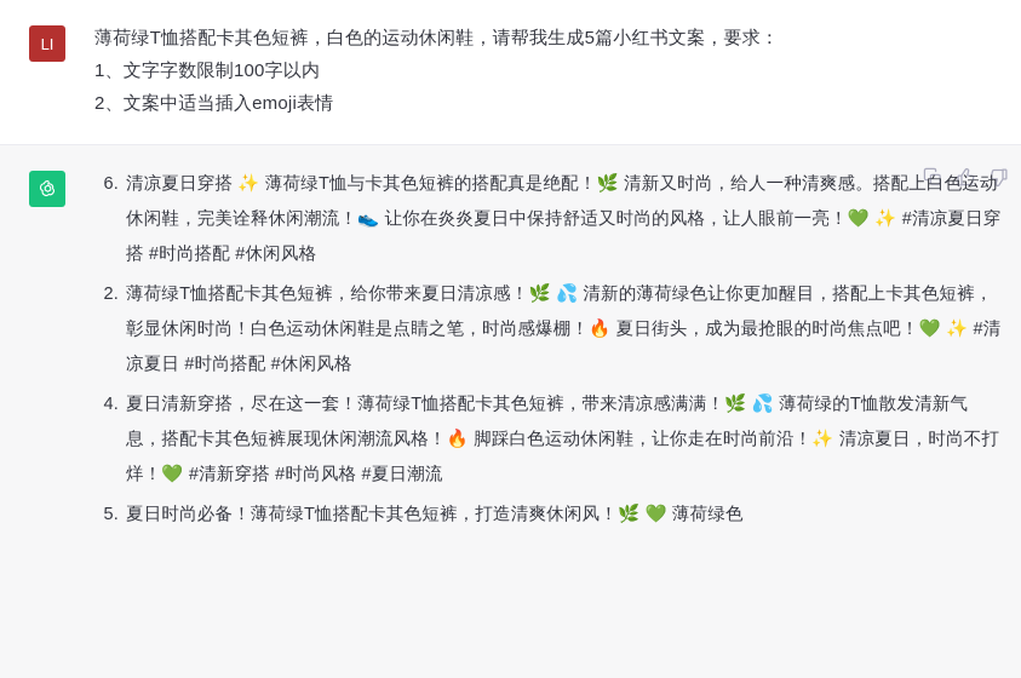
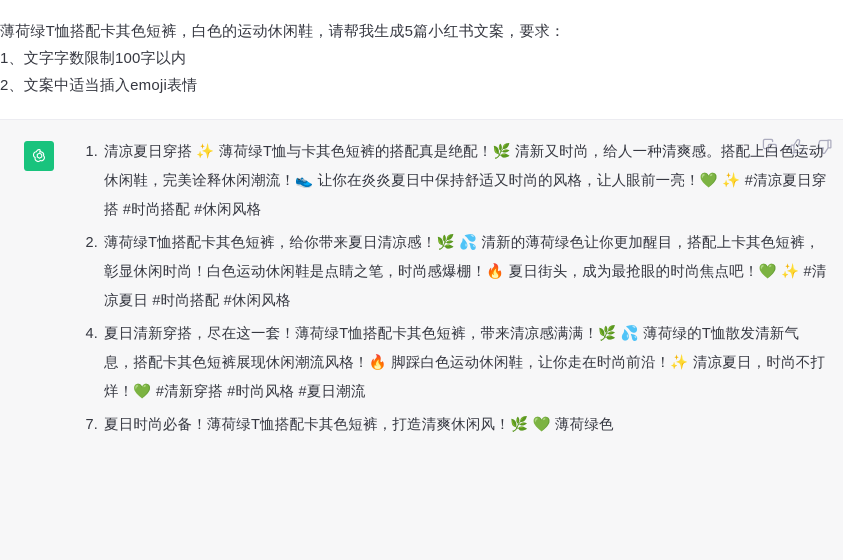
- LI
  薄荷绿T恤搭配卡其色短裤，白色的运动休闲鞋，请帮我生成5篇小红书文案，要求：
  1、文字字数限制100字以内
  2、文案中适当插入emoji表情
- 6.
+ 1.
  清凉夏日穿搭 ✨ 薄荷绿T恤与卡其色短裤的搭配真是绝配！🌿 清新又时尚，给人一种清爽感。搭配上白色运动休闲鞋，完美诠释休闲潮流！👟 让你在炎炎夏日中保持舒适又时尚的风格，让人眼前一亮！💚 ✨ #清凉夏日穿搭 #时尚搭配 #休闲风格
  2.
  薄荷绿T恤搭配卡其色短裤，给你带来夏日清凉感！🌿 💦 清新的薄荷绿色让你更加醒目，搭配上卡其色短裤，彰显休闲时尚！白色运动休闲鞋是点睛之笔，时尚感爆棚！🔥 夏日街头，成为最抢眼的时尚焦点吧！💚 ✨ #清凉夏日 #时尚搭配 #休闲风格
  4.
  夏日清新穿搭，尽在这一套！薄荷绿T恤搭配卡其色短裤，带来清凉感满满！🌿 💦 薄荷绿的T恤散发清新气息，搭配卡其色短裤展现休闲潮流风格！🔥 脚踩白色运动休闲鞋，让你走在时尚前沿！✨ 清凉夏日，时尚不打烊！💚 #清新穿搭 #时尚风格 #夏日潮流
- 5.
+ 7.
  夏日时尚必备！薄荷绿T恤搭配卡其色短裤，打造清爽休闲风！🌿 💚 薄荷绿色
